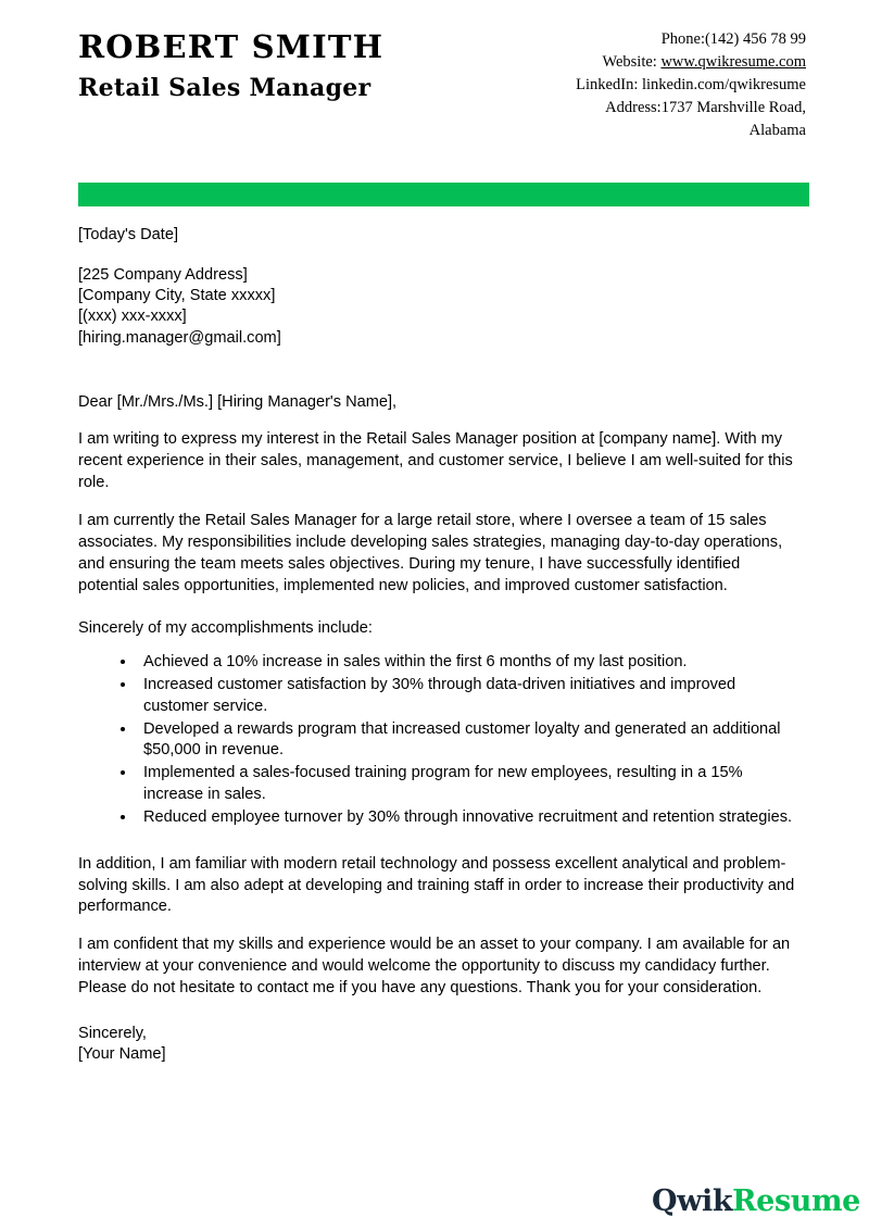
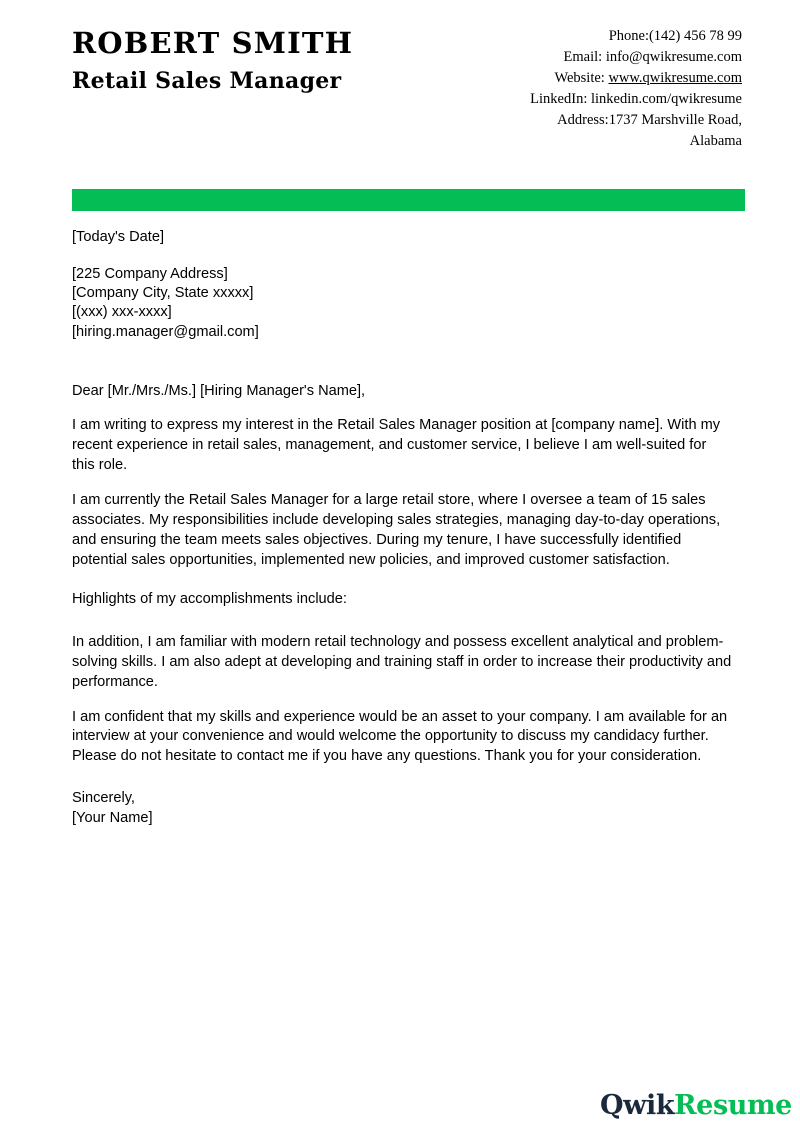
  ROBERT SMITH
  Retail Sales Manager
  Phone:(142) 456 78 99
+ Email: info@qwikresume.com
  Website: www.qwikresume.com
  LinkedIn: linkedin.com/qwikresume
  Address:1737 Marshville Road,
  Alabama
  [Today's Date]
  [225 Company Address]
  [Company City, State xxxxx]
  [(xxx) xxx-xxxx]
  [hiring.manager@gmail.com]
  Dear [Mr./Mrs./Ms.] [Hiring Manager's Name],
- I am writing to express my interest in the Retail Sales Manager position at [company name]. With my recent experience in their sales, management, and customer service, I believe I am well-suited for this role.
+ I am writing to express my interest in the Retail Sales Manager position at [company name]. With my recent experience in retail sales, management, and customer service, I believe I am well-suited for this role.
  I am currently the Retail Sales Manager for a large retail store, where I oversee a team of 15 sales associates. My responsibilities include developing sales strategies, managing day-to-day operations, and ensuring the team meets sales objectives. During my tenure, I have successfully identified potential sales opportunities, implemented new policies, and improved customer satisfaction.
- Sincerely of my accomplishments include:
+ Highlights of my accomplishments include:
- Achieved a 10% increase in sales within the first 6 months of my last position.
- Increased customer satisfaction by 30% through data-driven initiatives and improved customer service.
- Developed a rewards program that increased customer loyalty and generated an additional $50,000 in revenue.
- Implemented a sales-focused training program for new employees, resulting in a 15% increase in sales.
- Reduced employee turnover by 30% through innovative recruitment and retention strategies.
  In addition, I am familiar with modern retail technology and possess excellent analytical and problem-solving skills. I am also adept at developing and training staff in order to increase their productivity and performance.
  I am confident that my skills and experience would be an asset to your company. I am available for an interview at your convenience and would welcome the opportunity to discuss my candidacy further. Please do not hesitate to contact me if you have any questions. Thank you for your consideration.
  Sincerely,
  [Your Name]
  QwikResume
